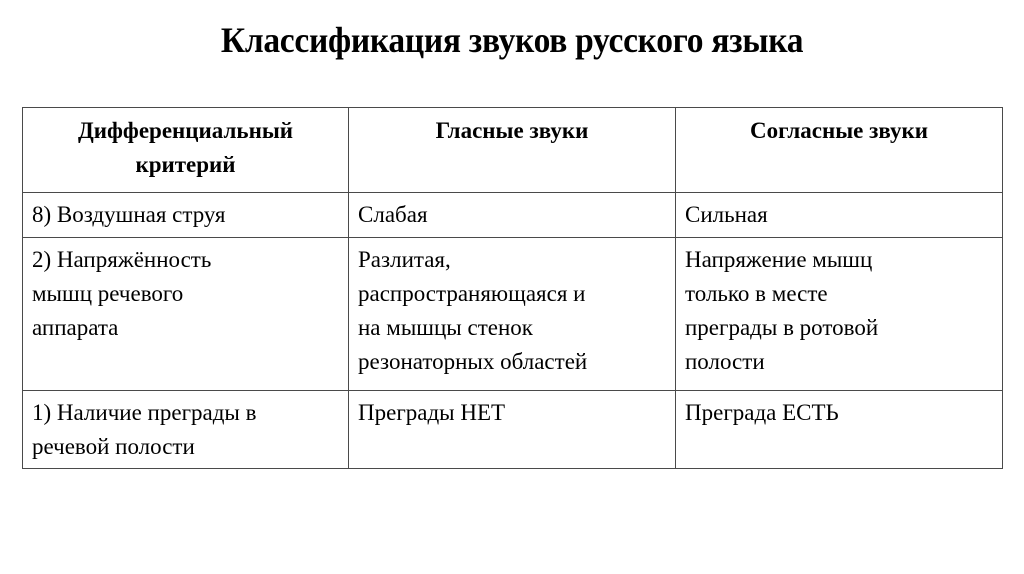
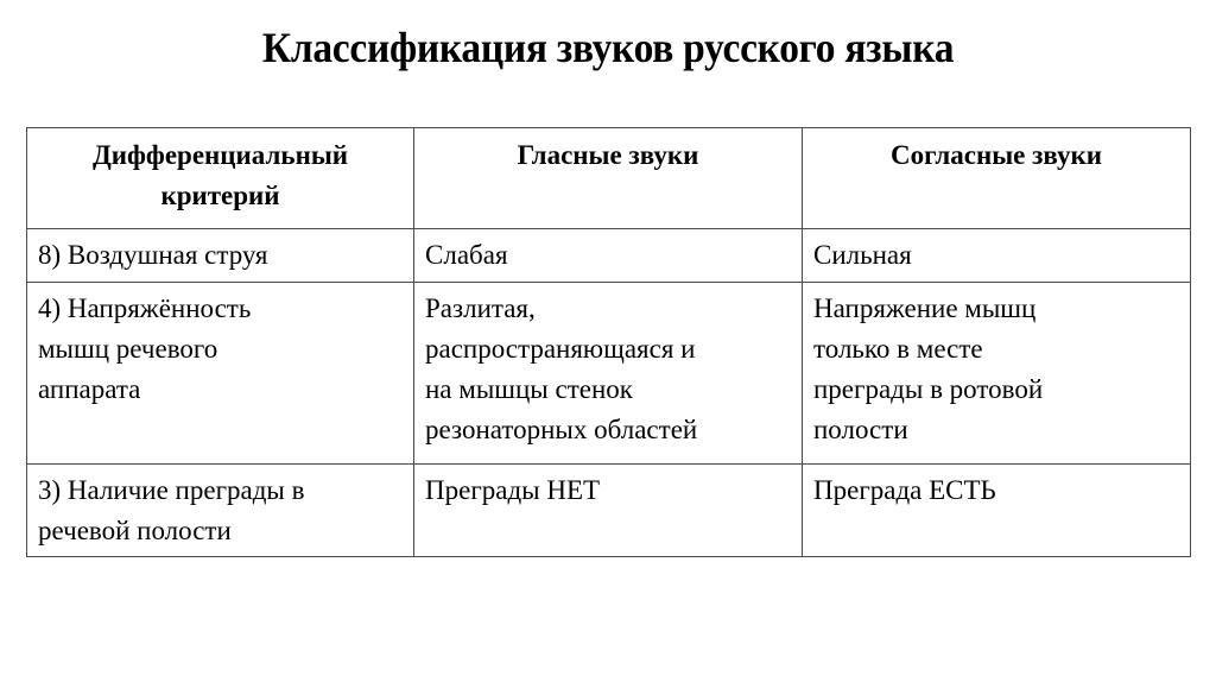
  Классификация звуков русского языка
  Дифференциальный критерий	Гласные звуки	Согласные звуки
  8) Воздушная струя	Слабая	Сильная
- 2) Напряжённость мышц речевого аппарата	Разлитая, распространяющаяся и на мышцы стенок резонаторных областей	Напряжение мышц только в месте преграды в ротовой полости
+ 4) Напряжённость мышц речевого аппарата	Разлитая, распространяющаяся и на мышцы стенок резонаторных областей	Напряжение мышц только в месте преграды в ротовой полости
- 1) Наличие преграды в речевой полости	Преграды НЕТ	Преграда ЕСТЬ
+ 3) Наличие преграды в речевой полости	Преграды НЕТ	Преграда ЕСТЬ
